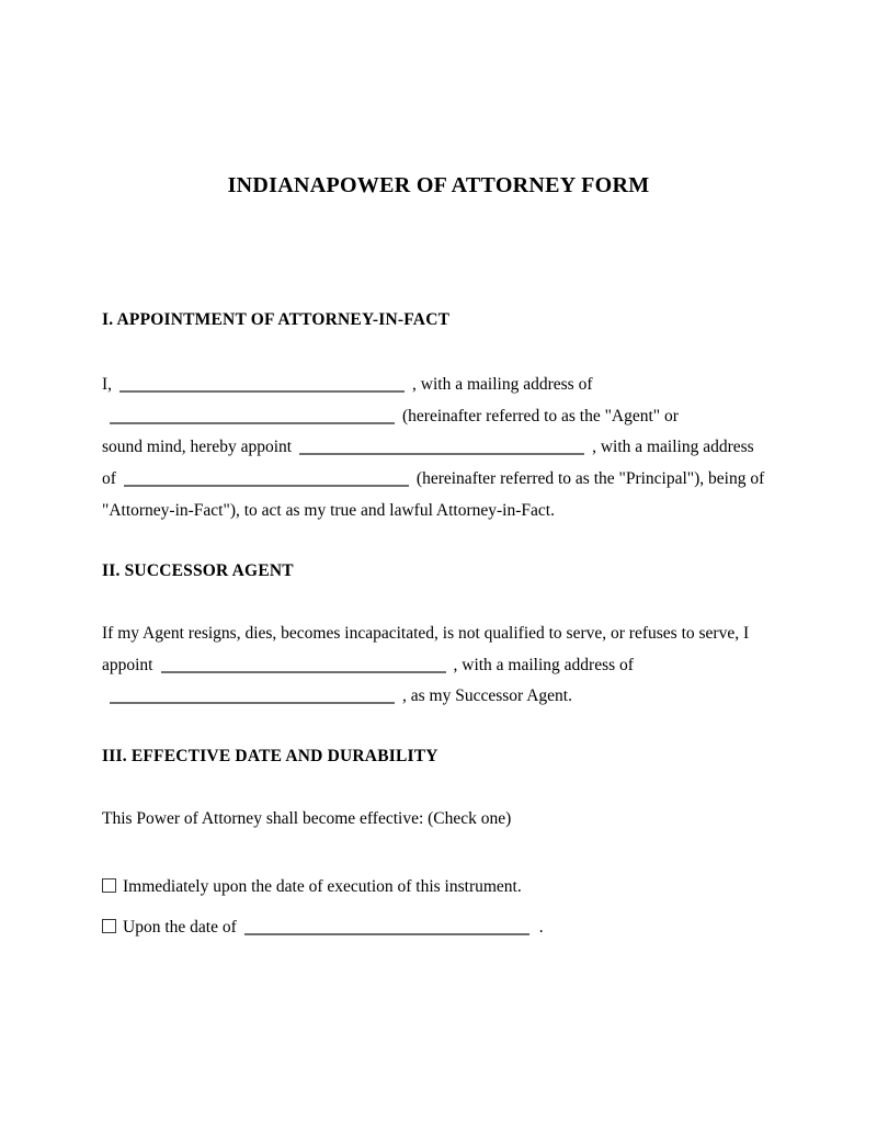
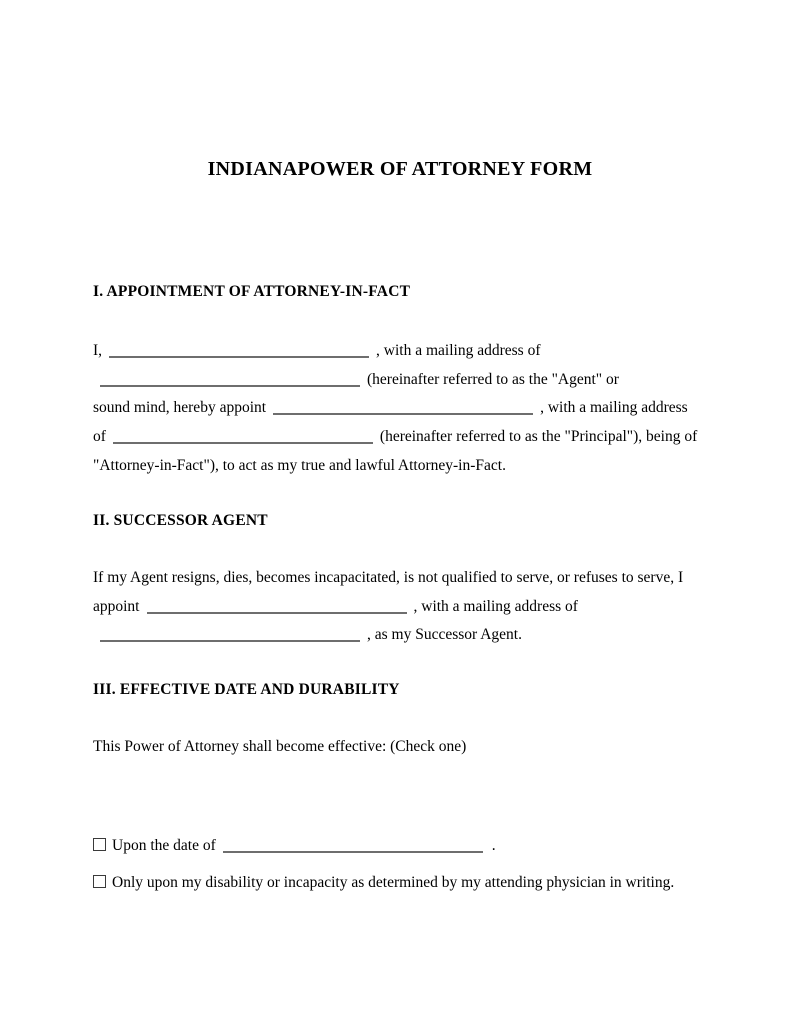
  INDIANAPOWER OF ATTORNEY FORM
  I. APPOINTMENT OF ATTORNEY-IN-FACT
  I, , with a mailing address of
  (hereinafter referred to as the "Agent" or
  sound mind, hereby appoint , with a mailing address
  of (hereinafter referred to as the "Principal"), being of
  "Attorney-in-Fact"), to act as my true and lawful Attorney-in-Fact.
  II. SUCCESSOR AGENT
  If my Agent resigns, dies, becomes incapacitated, is not qualified to serve, or refuses to serve, I
  appoint , with a mailing address of
  , as my Successor Agent.
  III. EFFECTIVE DATE AND DURABILITY
  This Power of Attorney shall become effective: (Check one)
- Immediately upon the date of execution of this instrument.
  Upon the date of .
+ Only upon my disability or incapacity as determined by my attending physician in writing.
